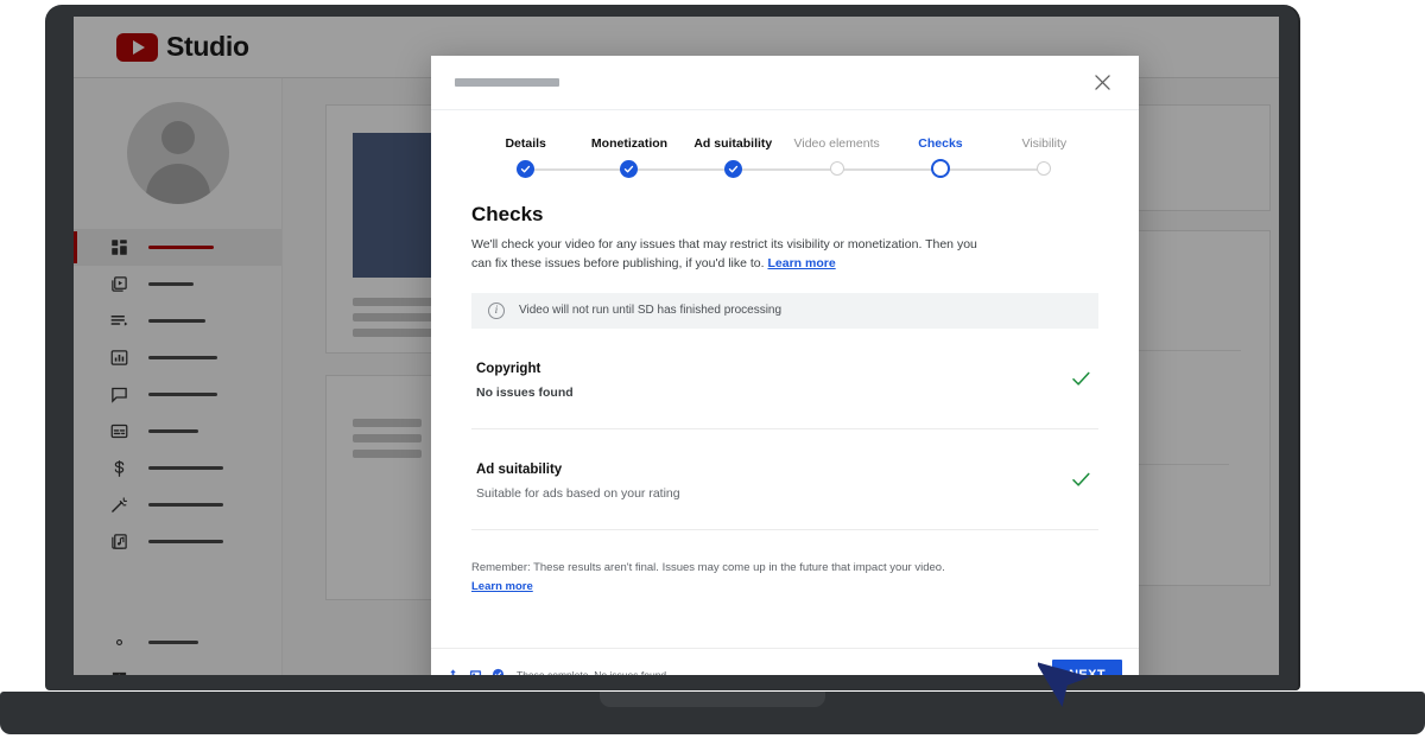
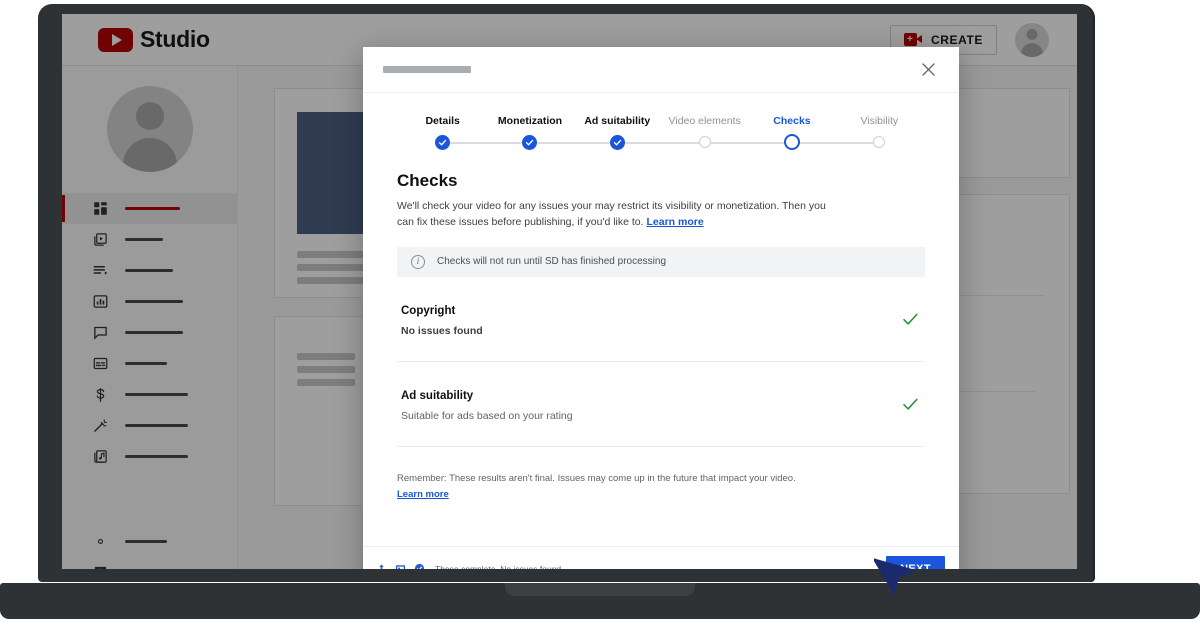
  Studio
+ +
+ CREATE
  Details
  Monetization
  Ad suitability
  Video elements
  Checks
  Visibility
  Checks
- We'll check your video for any issues that may restrict its visibility or monetization. Then you can fix these issues before publishing, if you'd like to. Learn more
+ We'll check your video for any issues your may restrict its visibility or monetization. Then you can fix these issues before publishing, if you'd like to. Learn more
  i
- Video will not run until SD has finished processing
+ Checks will not run until SD has finished processing
  Copyright
  No issues found
  Ad suitability
  Suitable for ads based on your rating
  Remember: These results aren't final. Issues may come up in the future that impact your video. Learn more
  These complete. No issues found.
  EXT
